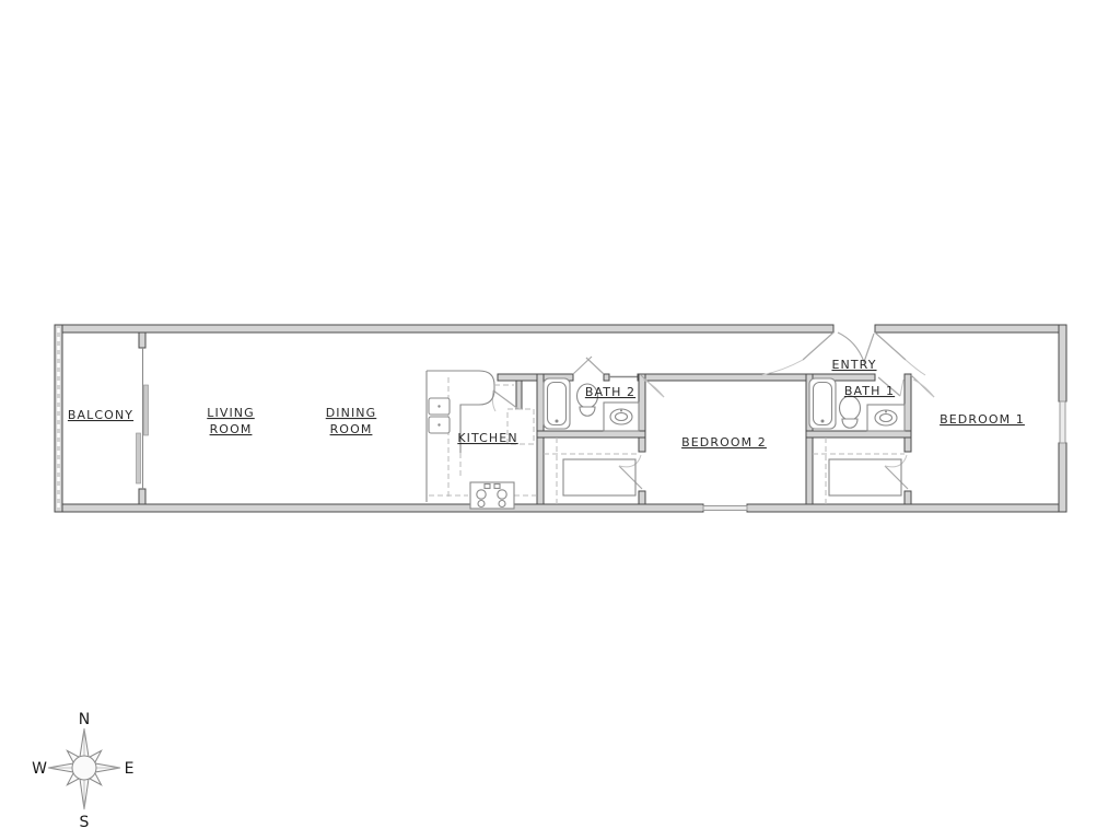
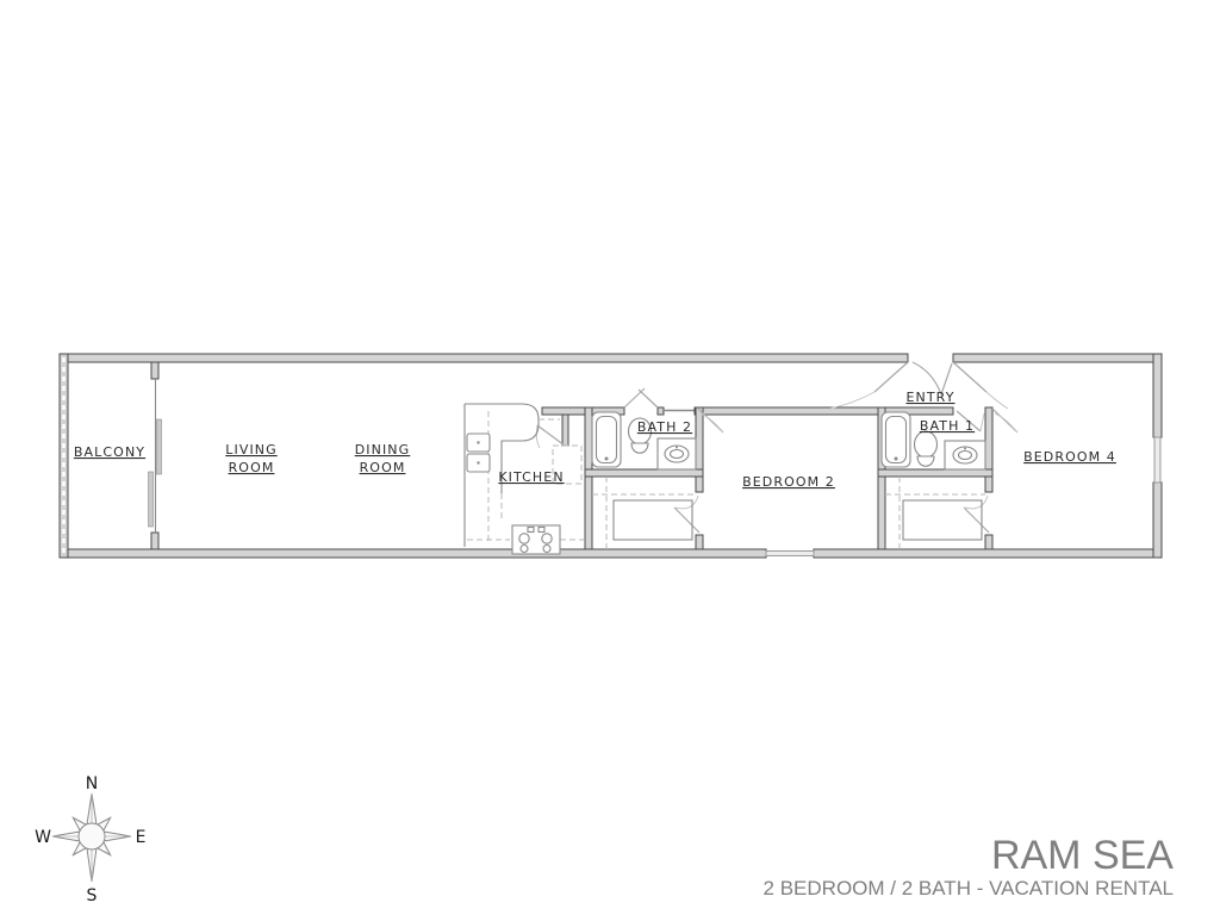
  BALCONY
  LIVING
  ROOM
  DINING
  ROOM
  KITCHEN
  BATH 2
  BEDROOM 2
  ENTRY
  BATH 1
- BEDROOM 1
+ BEDROOM 4
  N
  S
  W
  E
+ RAM SEA
+ 2 BEDROOM / 2 BATH - VACATION RENTAL
